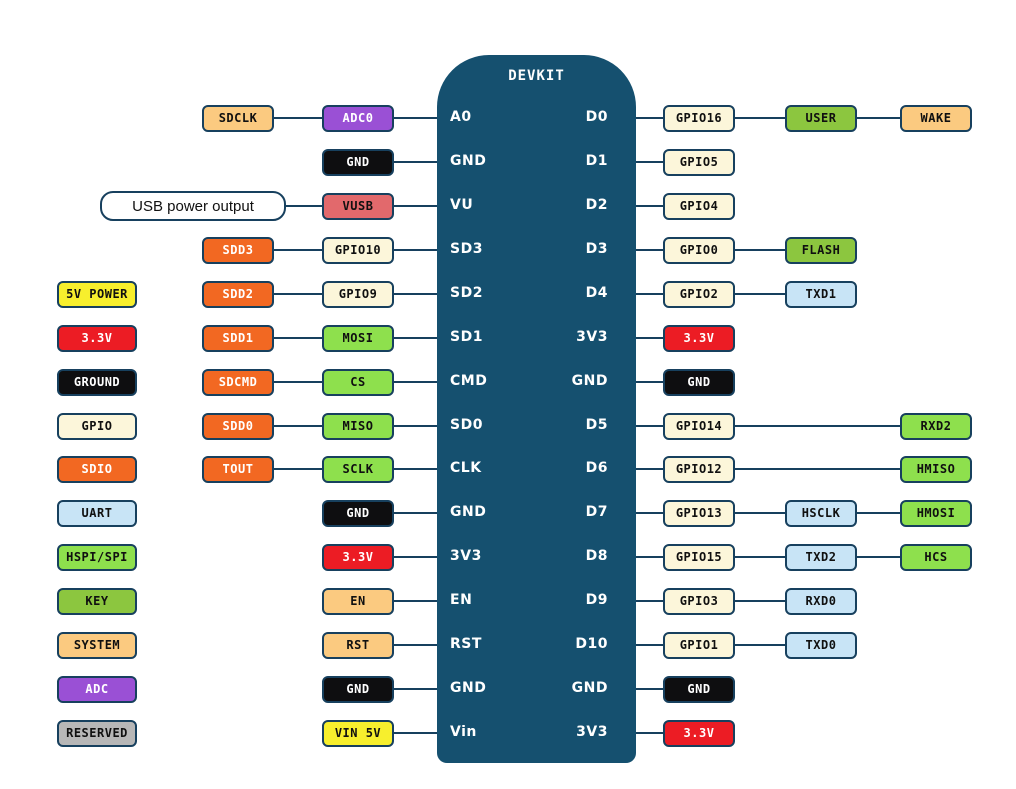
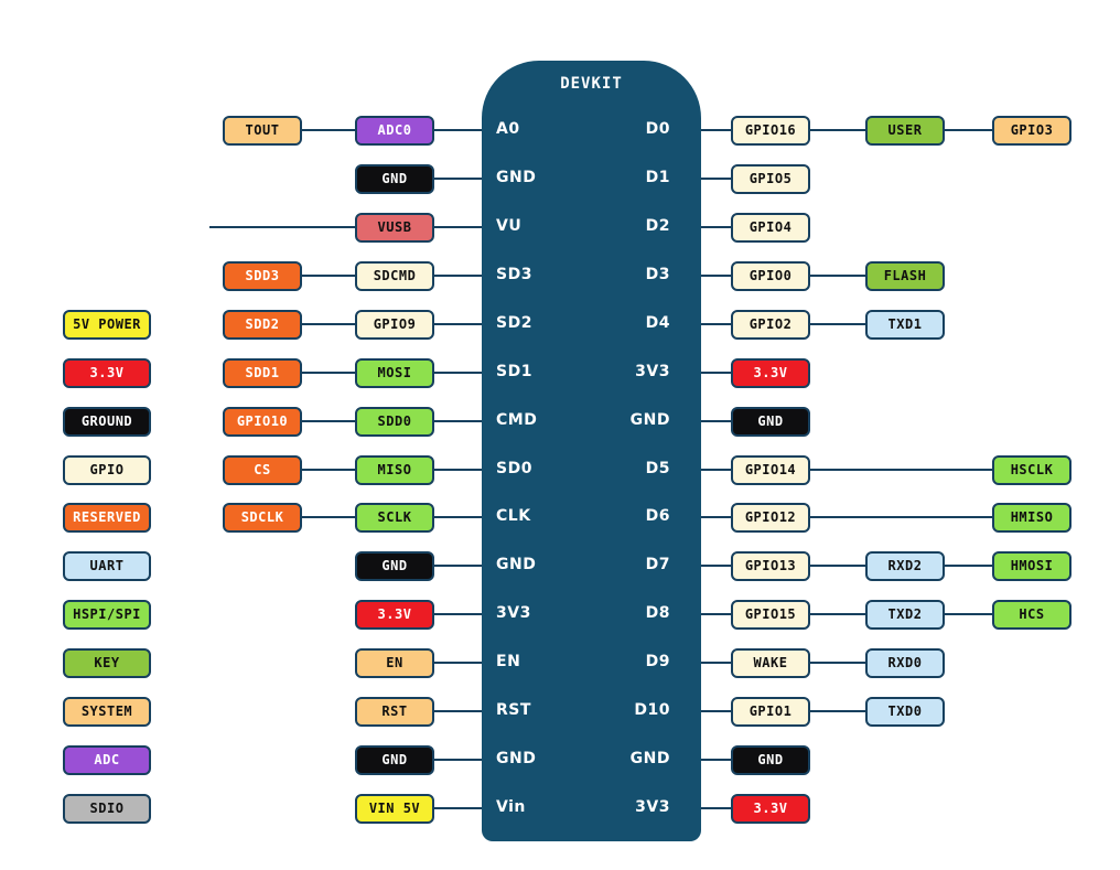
  DEVKIT
- SDCLK
+ TOUT
  ADC0
  A0
  GND
  GND
- USB power output
  VUSB
  VU
  SDD3
- GPIO10
+ SDCMD
  SD3
  SDD2
  GPIO9
  SD2
  SDD1
  MOSI
  SD1
- SDCMD
+ GPIO10
- CS
+ SDD0
  CMD
- SDD0
+ CS
  MISO
  SD0
- TOUT
+ SDCLK
  SCLK
  CLK
  GND
  GND
  3.3V
  3V3
  EN
  EN
  RST
  RST
  GND
  GND
  VIN 5V
  Vin
  GPIO16
  USER
- WAKE
+ GPIO3
  D0
  GPIO5
  D1
  GPIO4
  D2
  GPIO0
  FLASH
  D3
  GPIO2
  TXD1
  D4
  3.3V
  3V3
  GND
  GND
  GPIO14
- RXD2
+ HSCLK
  D5
  GPIO12
  HMISO
  D6
  GPIO13
- HSCLK
+ RXD2
  HMOSI
  D7
  GPIO15
  TXD2
  HCS
  D8
- GPIO3
+ WAKE
  RXD0
  D9
  GPIO1
  TXD0
  D10
  GND
  GND
  3.3V
  3V3
  5V POWER
  3.3V
  GROUND
  GPIO
- SDIO
+ RESERVED
  UART
  HSPI/SPI
  KEY
  SYSTEM
  ADC
- RESERVED
+ SDIO
